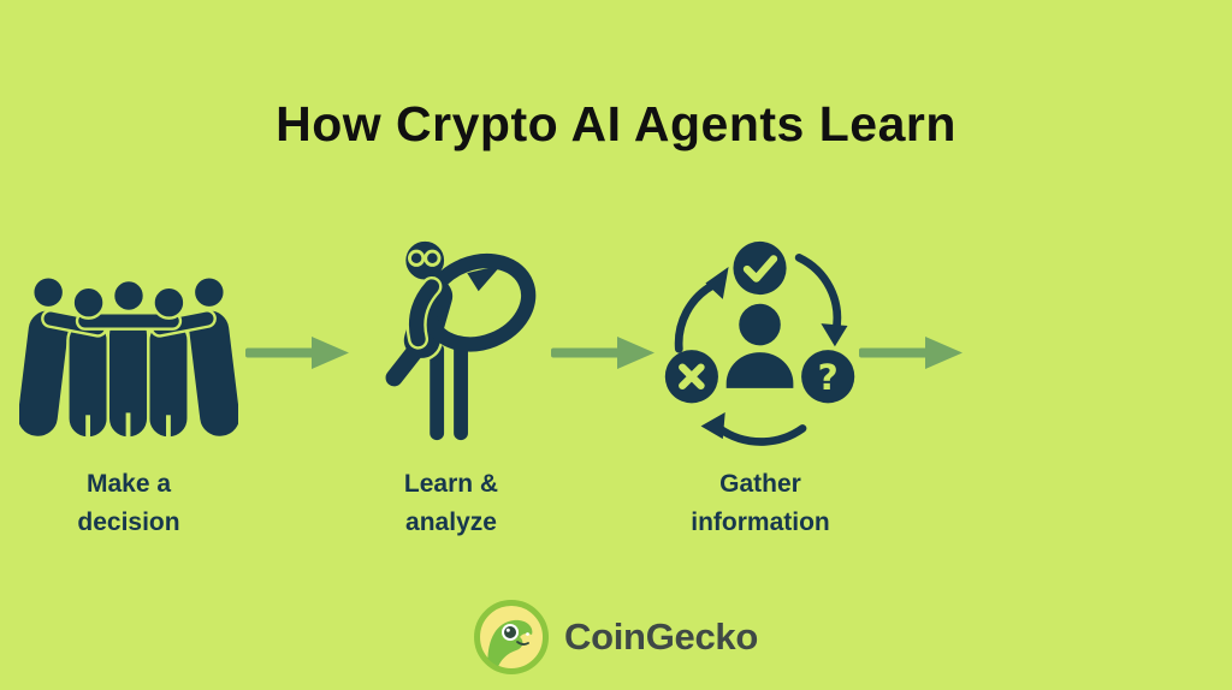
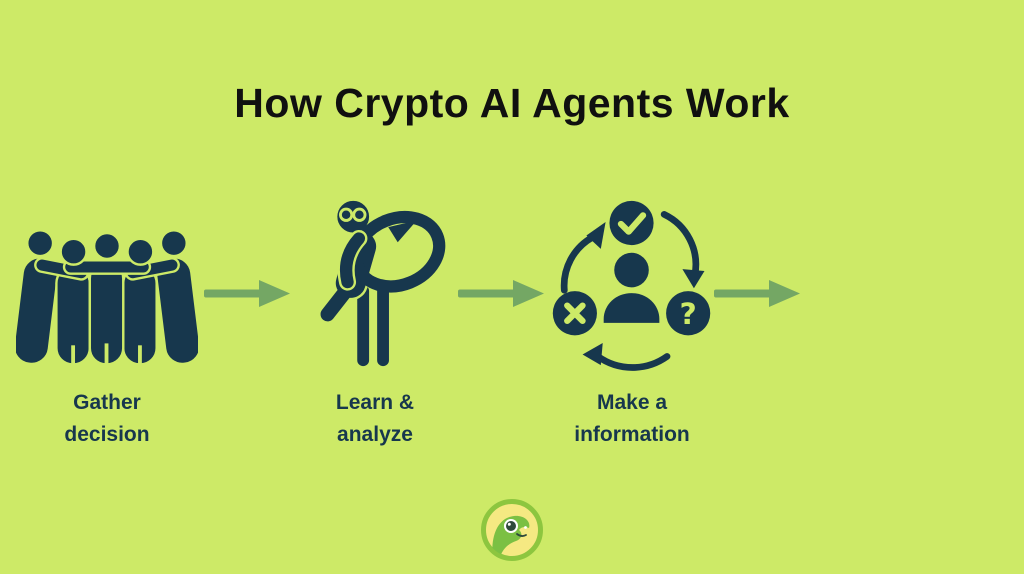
- How Crypto AI Agents Learn
+ How Crypto AI Agents Work
- Make a
+ Gather
  decision
  Learn &
  analyze
  ?
- Gather
+ Make a
  information
- CoinGecko
